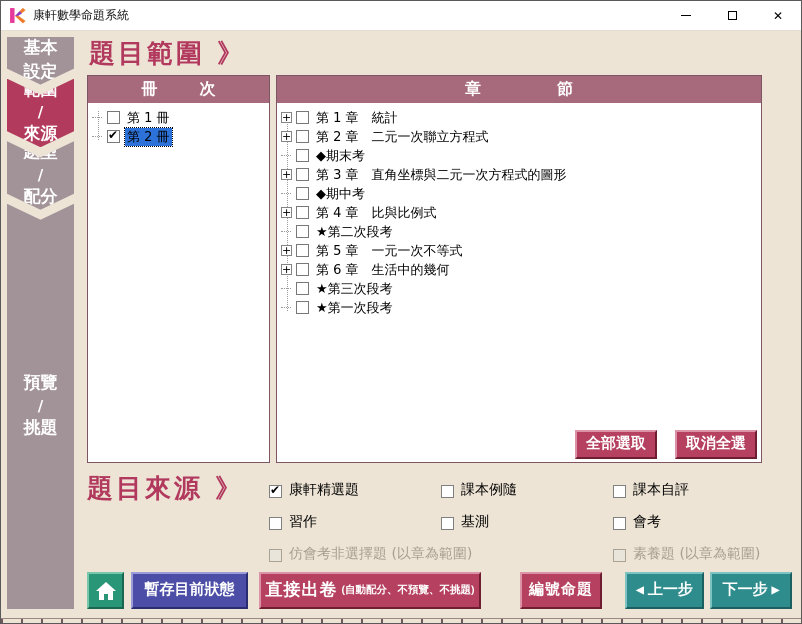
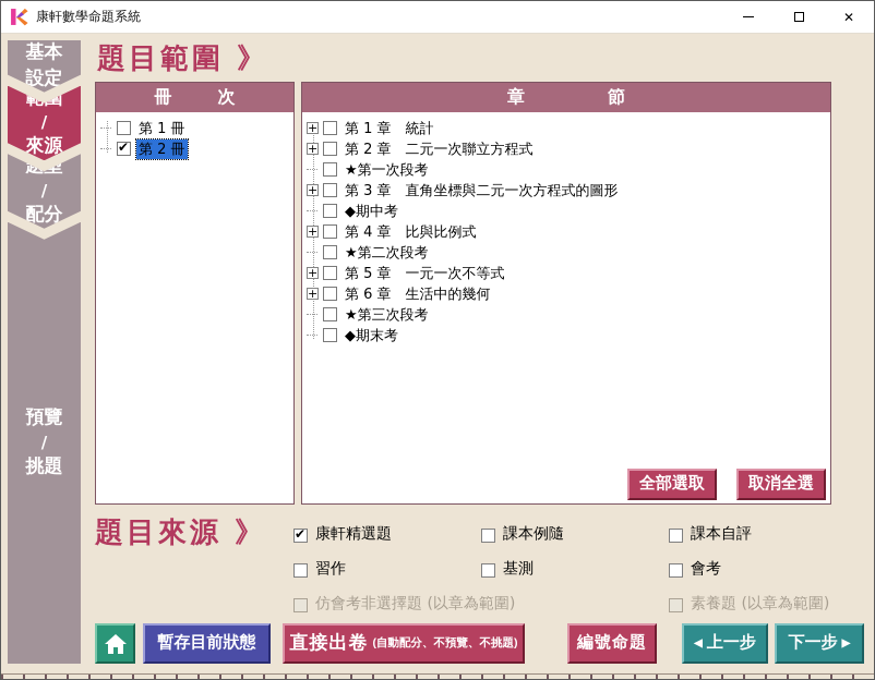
  康軒數學命題系統
  ✕
  基本
  設定
  /
  來源
  /
  配分
  預覽
  /
  挑題
  題目範圍 》
  冊
  次
  第 1 冊
  第 2 冊
  章
  節
  +
  第 1 章 統計
  +
  第 2 章 二元一次聯立方程式
- ◆期末考
+ ★第一次段考
  +
  第 3 章 直角坐標與二元一次方程式的圖形
  ◆期中考
  +
  第 4 章 比與比例式
  ★第二次段考
  +
  第 5 章 一元一次不等式
  +
  第 6 章 生活中的幾何
  ★第三次段考
- ★第一次段考
+ ◆期末考
  全部選取
  取消全選
  題目來源 》
  康軒精選題
  課本例隨
  課本自評
  習作
  基測
  會考
  仿會考非選擇題 (以章為範圍)
  素養題 (以章為範圍)
  暫存目前狀態
  直接出卷
  (自動配分、不預覽、不挑題)
  編號命題
  ◀
  上一步
  下一步
  ▶
